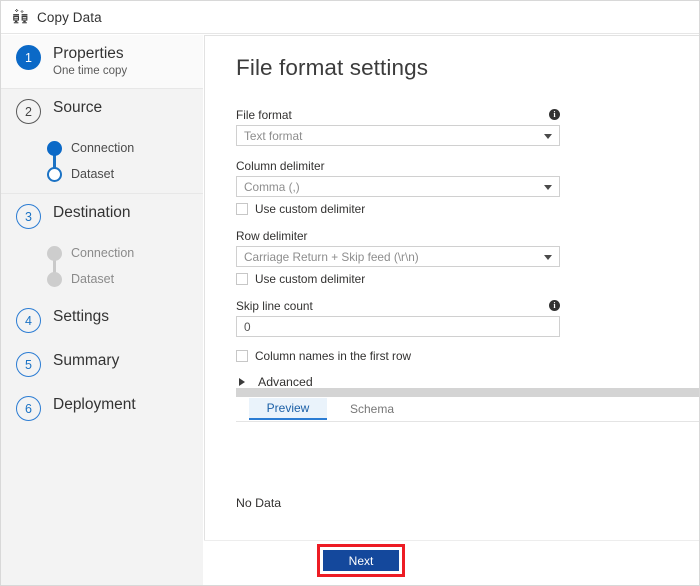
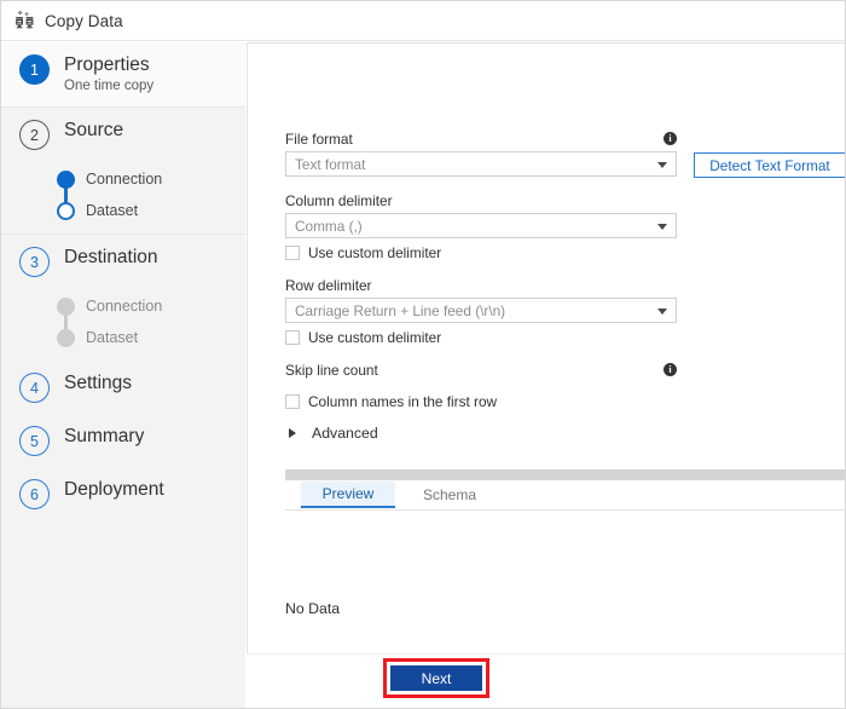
  Copy Data
  1
  Properties
  One time copy
  2
  Source
  Connection
  Dataset
  3
  Destination
  Connection
  Dataset
  4
  Settings
  5
  Summary
  6
  Deployment
- File format settings
  File format
  i
  Text format
+ Detect Text Format
  Column delimiter
  Comma (,)
  Use custom delimiter
  Row delimiter
- Carriage Return + Skip feed (\r\n)
+ Carriage Return + Line feed (\r\n)
  Use custom delimiter
  Skip line count
  i
- 0
  Column names in the first row
  Advanced
  No Data
  Preview
  Schema
  Next
